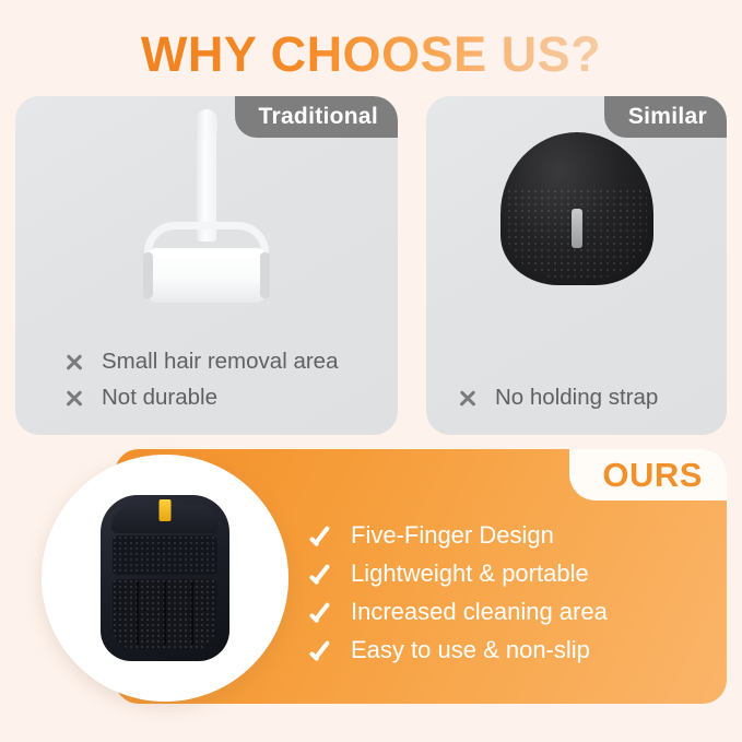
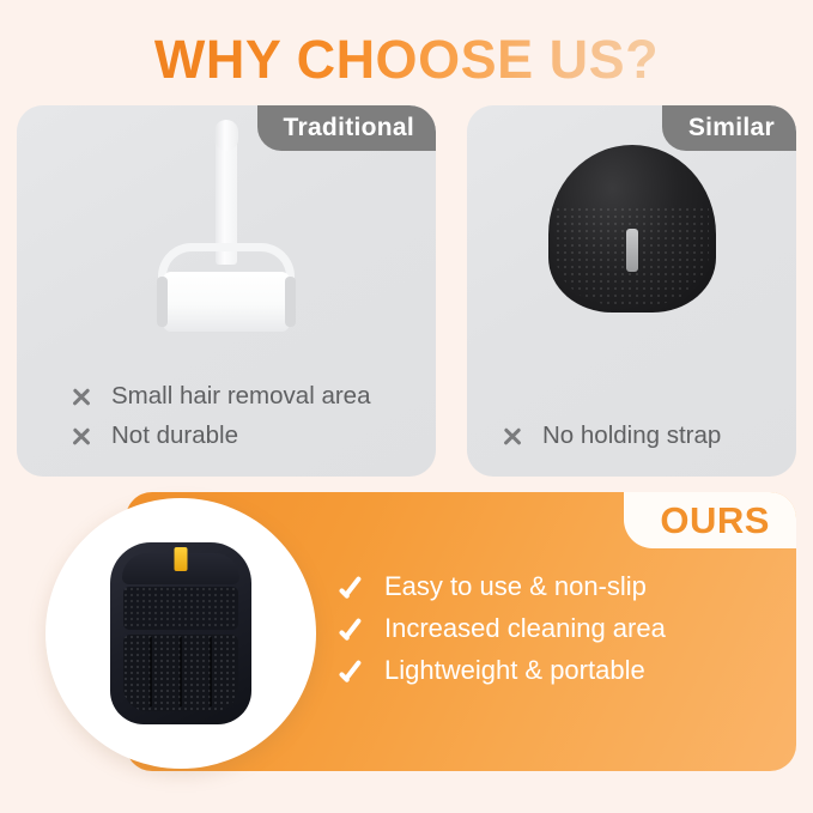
  WHY CHOOSE US?
  Traditional
  Small hair removal area
  Not durable
  Similar
  No holding strap
  OURS
- Five-Finger Design
- Lightweight & portable
+ Easy to use & non-slip
  Increased cleaning area
- Easy to use & non-slip
+ Lightweight & portable
